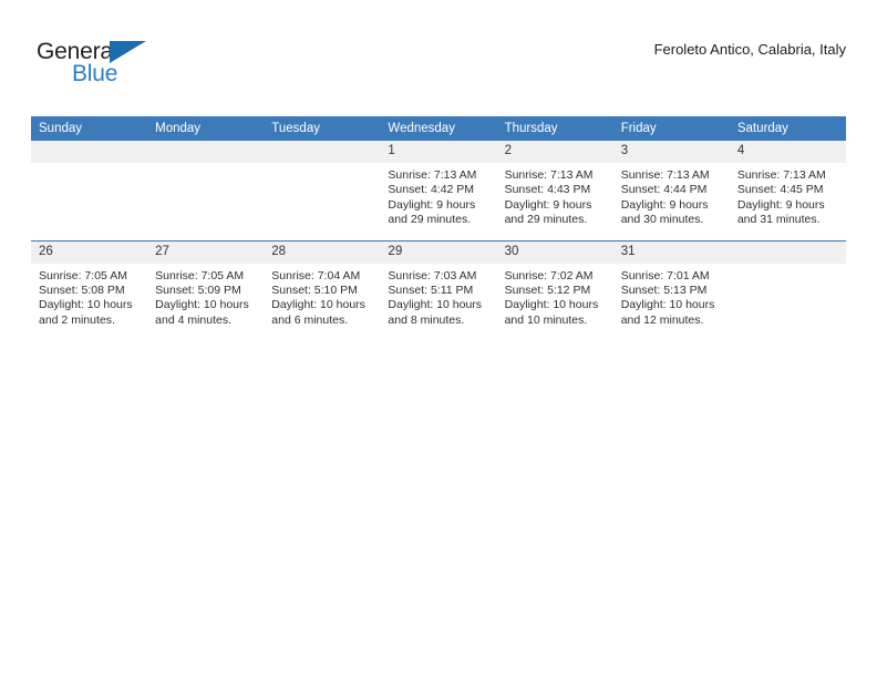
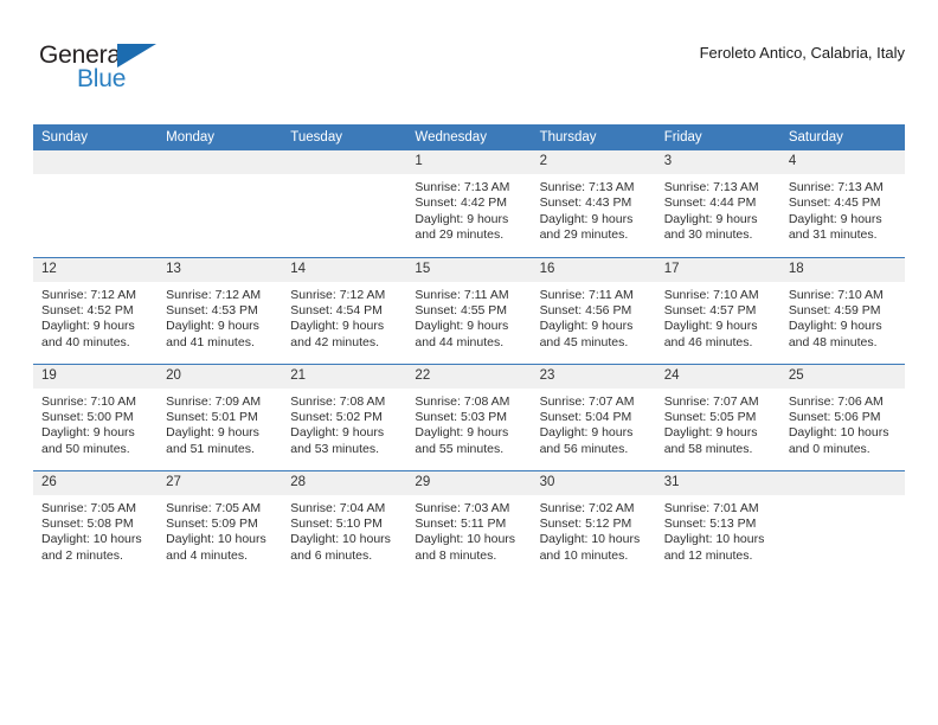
  General
  Blue
  Feroleto Antico, Calabria, Italy
  Sunday	Monday	Tuesday	Wednesday	Thursday	Friday	Saturday
  			1Sunrise: 7:13 AMSunset: 4:42 PMDaylight: 9 hoursand 29 minutes.	2Sunrise: 7:13 AMSunset: 4:43 PMDaylight: 9 hoursand 29 minutes.	3Sunrise: 7:13 AMSunset: 4:44 PMDaylight: 9 hoursand 30 minutes.	4Sunrise: 7:13 AMSunset: 4:45 PMDaylight: 9 hoursand 31 minutes.
+ 12Sunrise: 7:12 AMSunset: 4:52 PMDaylight: 9 hoursand 40 minutes.	13Sunrise: 7:12 AMSunset: 4:53 PMDaylight: 9 hoursand 41 minutes.	14Sunrise: 7:12 AMSunset: 4:54 PMDaylight: 9 hoursand 42 minutes.	15Sunrise: 7:11 AMSunset: 4:55 PMDaylight: 9 hoursand 44 minutes.	16Sunrise: 7:11 AMSunset: 4:56 PMDaylight: 9 hoursand 45 minutes.	17Sunrise: 7:10 AMSunset: 4:57 PMDaylight: 9 hoursand 46 minutes.	18Sunrise: 7:10 AMSunset: 4:59 PMDaylight: 9 hoursand 48 minutes.
+ 19Sunrise: 7:10 AMSunset: 5:00 PMDaylight: 9 hoursand 50 minutes.	20Sunrise: 7:09 AMSunset: 5:01 PMDaylight: 9 hoursand 51 minutes.	21Sunrise: 7:08 AMSunset: 5:02 PMDaylight: 9 hoursand 53 minutes.	22Sunrise: 7:08 AMSunset: 5:03 PMDaylight: 9 hoursand 55 minutes.	23Sunrise: 7:07 AMSunset: 5:04 PMDaylight: 9 hoursand 56 minutes.	24Sunrise: 7:07 AMSunset: 5:05 PMDaylight: 9 hoursand 58 minutes.	25Sunrise: 7:06 AMSunset: 5:06 PMDaylight: 10 hoursand 0 minutes.
  26Sunrise: 7:05 AMSunset: 5:08 PMDaylight: 10 hoursand 2 minutes.	27Sunrise: 7:05 AMSunset: 5:09 PMDaylight: 10 hoursand 4 minutes.	28Sunrise: 7:04 AMSunset: 5:10 PMDaylight: 10 hoursand 6 minutes.	29Sunrise: 7:03 AMSunset: 5:11 PMDaylight: 10 hoursand 8 minutes.	30Sunrise: 7:02 AMSunset: 5:12 PMDaylight: 10 hoursand 10 minutes.	31Sunrise: 7:01 AMSunset: 5:13 PMDaylight: 10 hoursand 12 minutes.
